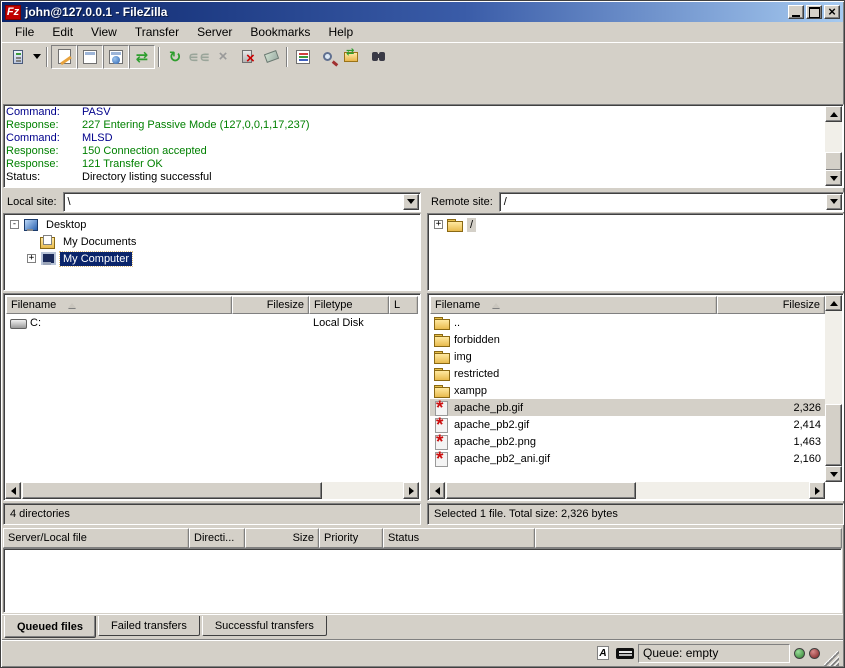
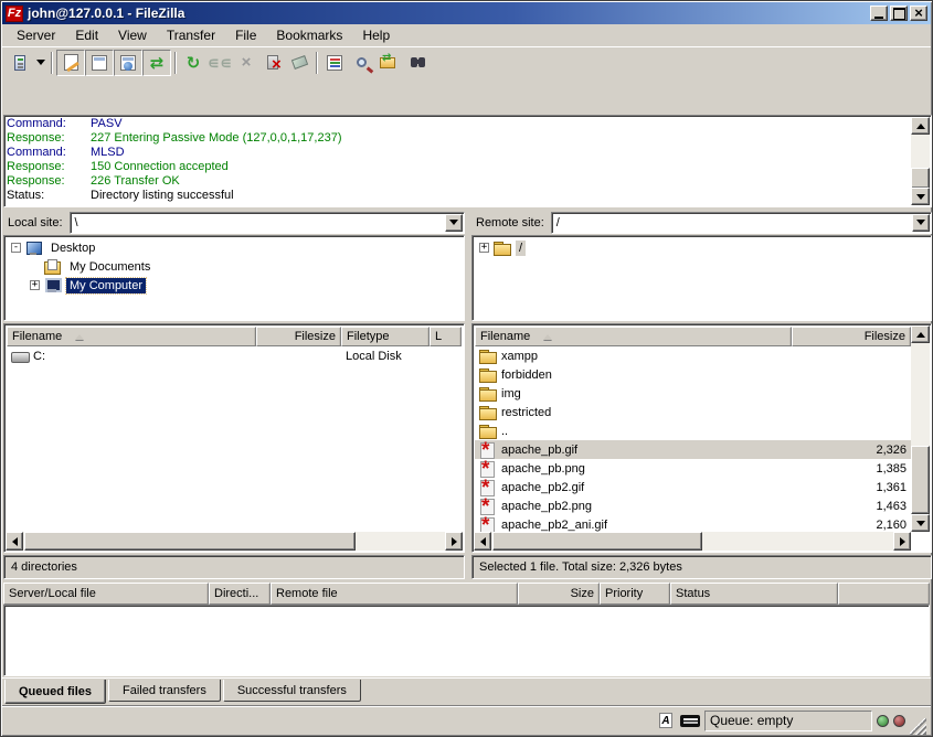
  Fz
  john@127.0.0.1 - FileZilla
- File
+ Server
  Edit
  View
  Transfer
- Server
+ File
  Bookmarks
  Help
  ⇄
  ↻
  ∊∊
  ×
  Command:
  PASV
  Response:
  227 Entering Passive Mode (127,0,0,1,17,237)
  Command:
  MLSD
  Response:
  150 Connection accepted
  Response:
- 121 Transfer OK
+ 226 Transfer OK
  Status:
  Directory listing successful
  Local site:
  \
  Remote site:
  /
  -
  Desktop
  My Documents
  +
  My Computer
  +
  /
  Filename
  Filesize
  Filetype
  L
  C:
  Local Disk
  Filename
  Filesize
- ..
+ xampp
  forbidden
  img
  restricted
- xampp
+ ..
  apache_pb.gif
  2,326
+ apache_pb.png
+ 1,385
  apache_pb2.gif
- 2,414
+ 1,361
  apache_pb2.png
  1,463
  apache_pb2_ani.gif
  2,160
  4 directories
  Selected 1 file. Total size: 2,326 bytes
  Server/Local file
  Directi...
+ Remote file
  Size
  Priority
  Status
  Queued files
  Failed transfers
  Successful transfers
  A
  Queue: empty
